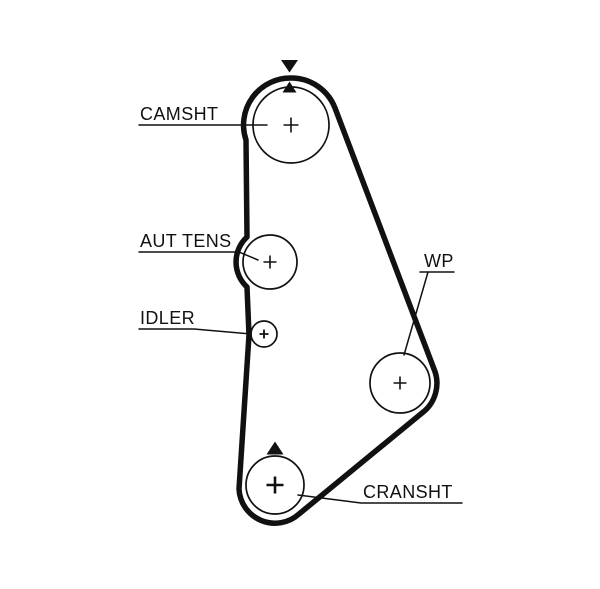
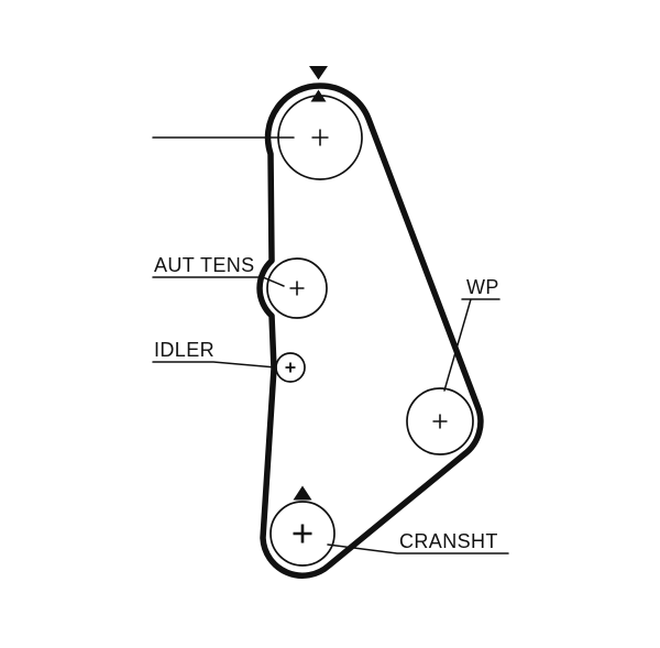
- CAMSHT
  AUT TENS
  IDLER
  WP
  CRANSHT
